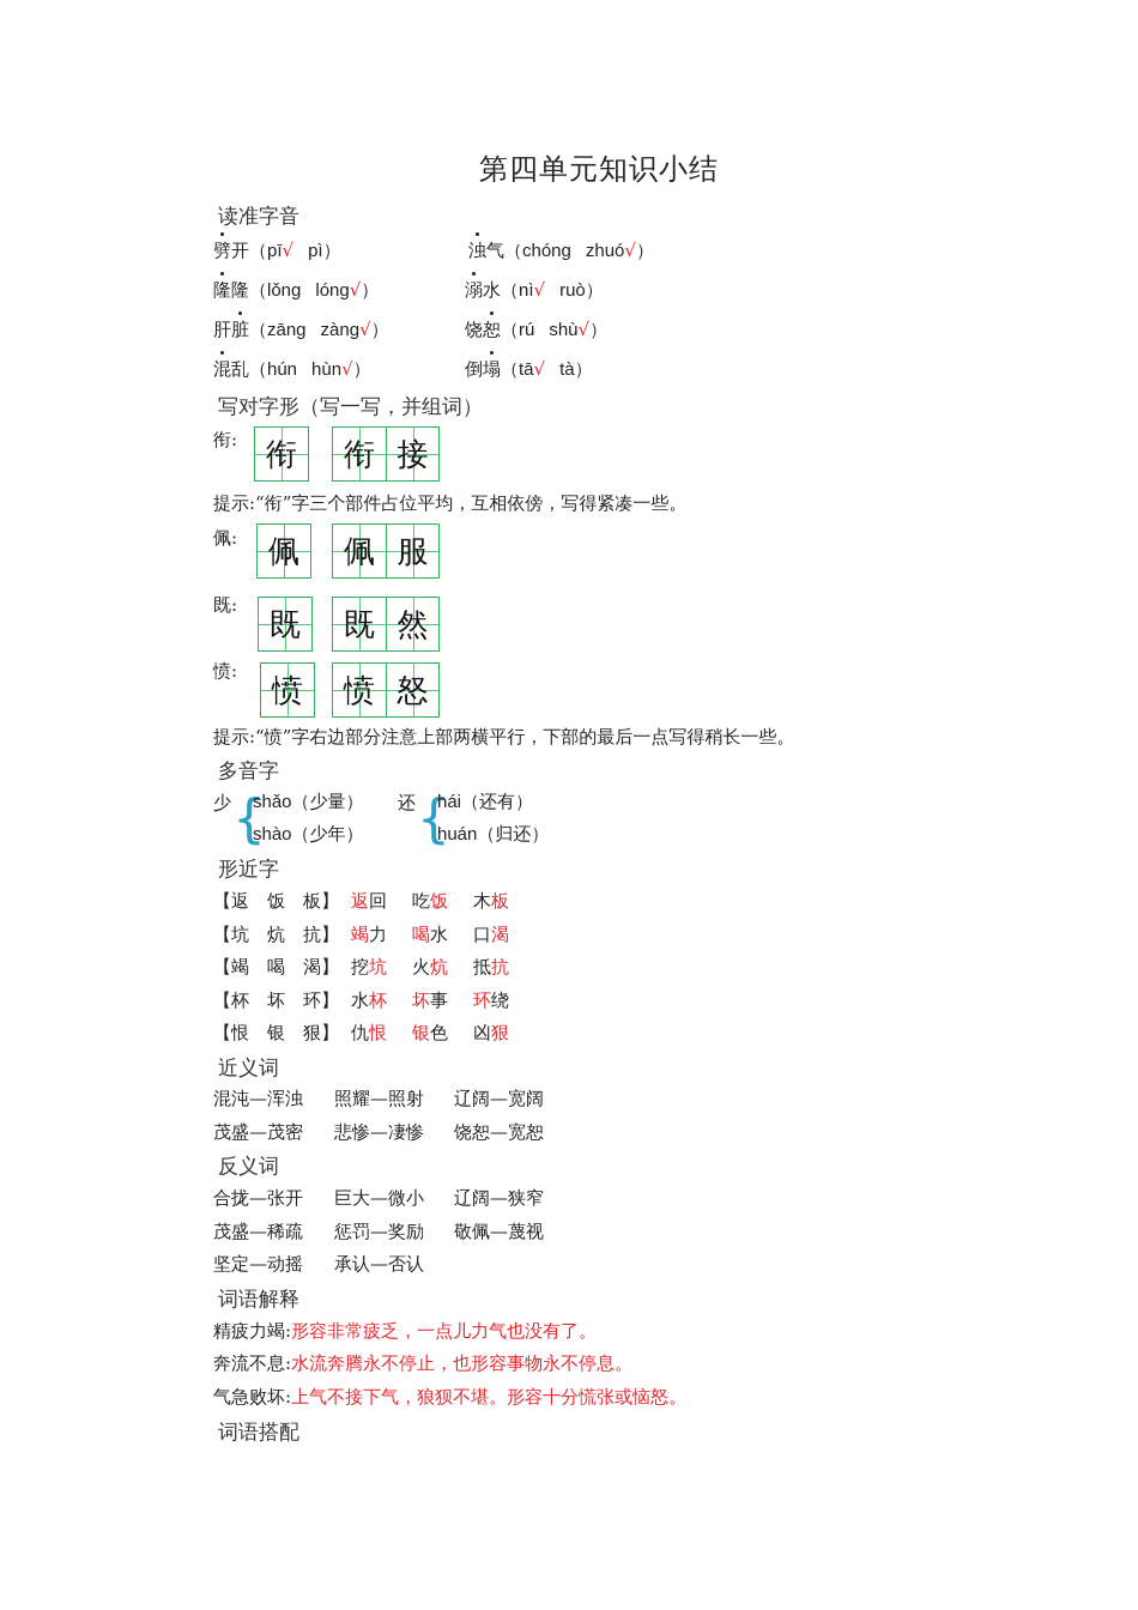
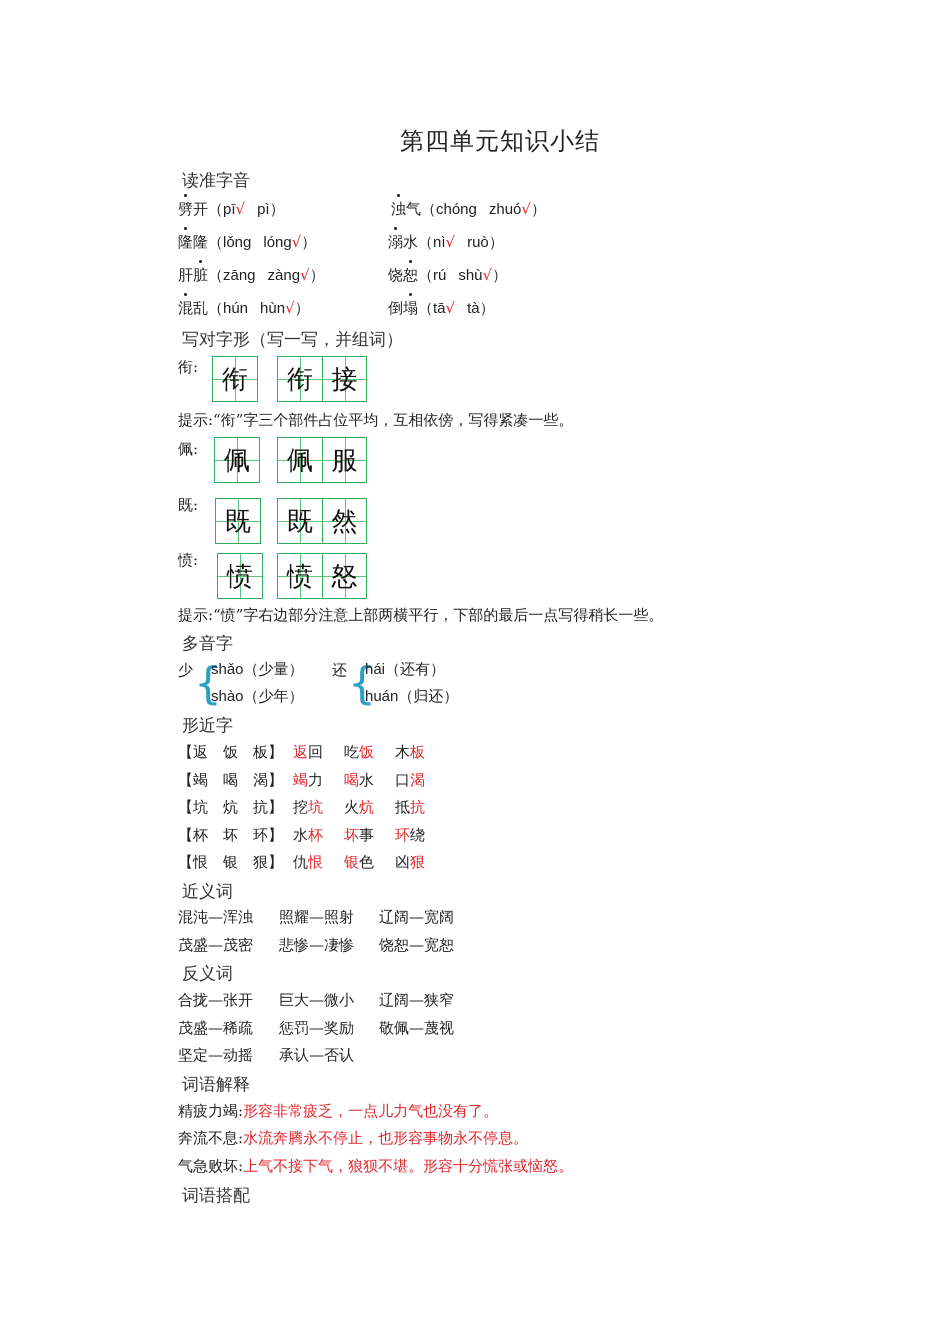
  第四单元知识小结
  读准字音
  劈开（pī√ pì）
  浊气（chóng zhuó√）
  隆隆（lǒng lóng√）
  溺水（nì√ ruò）
  肝脏（zāng zàng√）
  饶恕（rú shù√）
  混乱（hún hùn√）
  倒塌（tā√ tà）
  写对字形（写一写，并组词）
  衔:
  衔
  衔
  接
  佩:
  佩
  佩
  服
  既:
  既
  既
  然
  愤:
  愤
  愤
  怒
  提示:“衔”字三个部件占位平均，互相依傍，写得紧凑一些。
  提示:“愤”字右边部分注意上部两横平行，下部的最后一点写得稍长一些。
  多音字
  少
  {
  shǎo（少量）
  shào（少年）
  还
  {
  hái（还有）
  huán（归还）
  形近字
  【返 饭 板】
  返回
  吃饭
  木板
- 【坑 炕 抗】
+ 【竭 喝 渴】
  竭力
  喝水
  口渴
- 【竭 喝 渴】
+ 【坑 炕 抗】
  挖坑
  火炕
  抵抗
  【杯 坏 环】
  水杯
  坏事
  环绕
  【恨 银 狠】
  仇恨
  银色
  凶狠
  近义词
  混沌—浑浊
  照耀—照射
  辽阔—宽阔
  茂盛—茂密
  悲惨—凄惨
  饶恕—宽恕
  反义词
  合拢—张开
  巨大—微小
  辽阔—狭窄
  茂盛—稀疏
  惩罚—奖励
  敬佩—蔑视
  坚定—动摇
  承认—否认
  词语解释
  精疲力竭:形容非常疲乏，一点儿力气也没有了。
  奔流不息:水流奔腾永不停止，也形容事物永不停息。
  气急败坏:上气不接下气，狼狈不堪。形容十分慌张或恼怒。
  词语搭配
